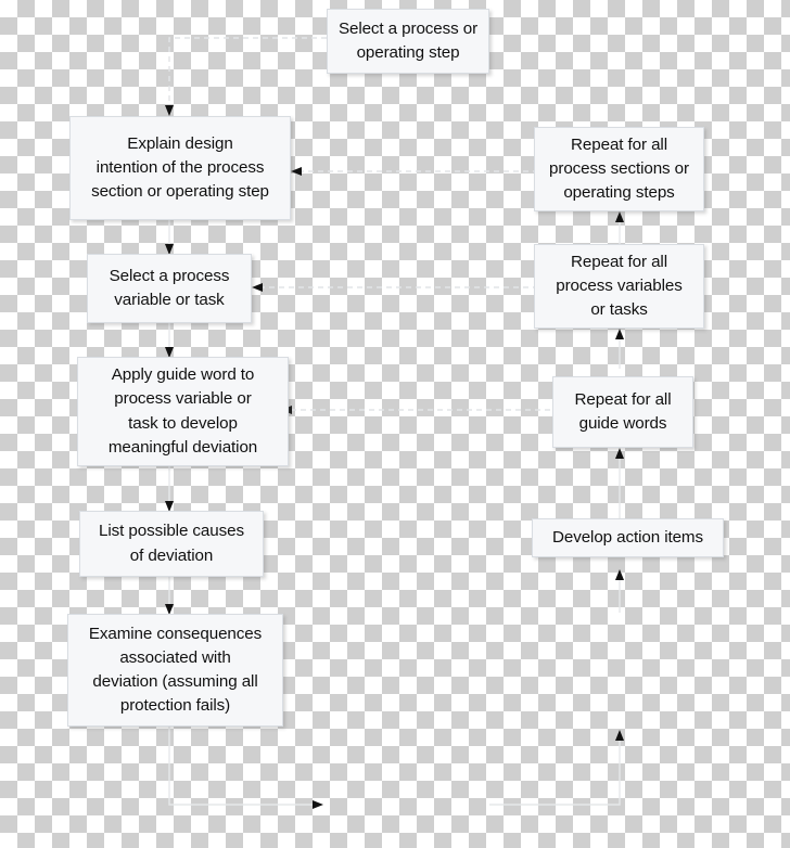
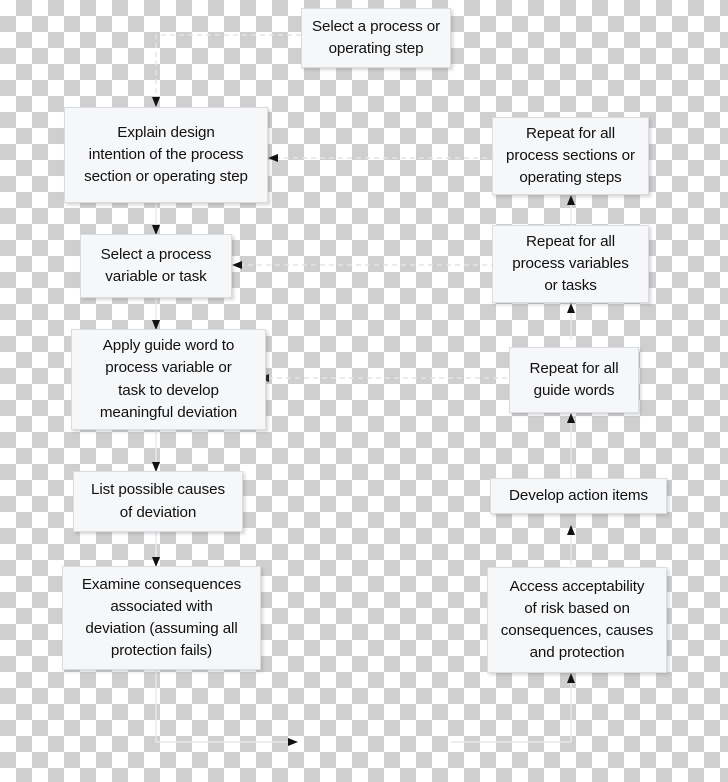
  Select a process or
  operating step
  Explain design
  intention of the process
  section or operating step
  Select a process
  variable or task
  Apply guide word to
  process variable or
  task to develop
  meaningful deviation
  List possible causes
  of deviation
  Examine consequences
  associated with
  deviation (assuming all
  protection fails)
+ Access acceptability
+ of risk based on
+ consequences, causes
+ and protection
  Develop action items
  Repeat for all
  guide words
  Repeat for all
  process variables
  or tasks
  Repeat for all
  process sections or
  operating steps
